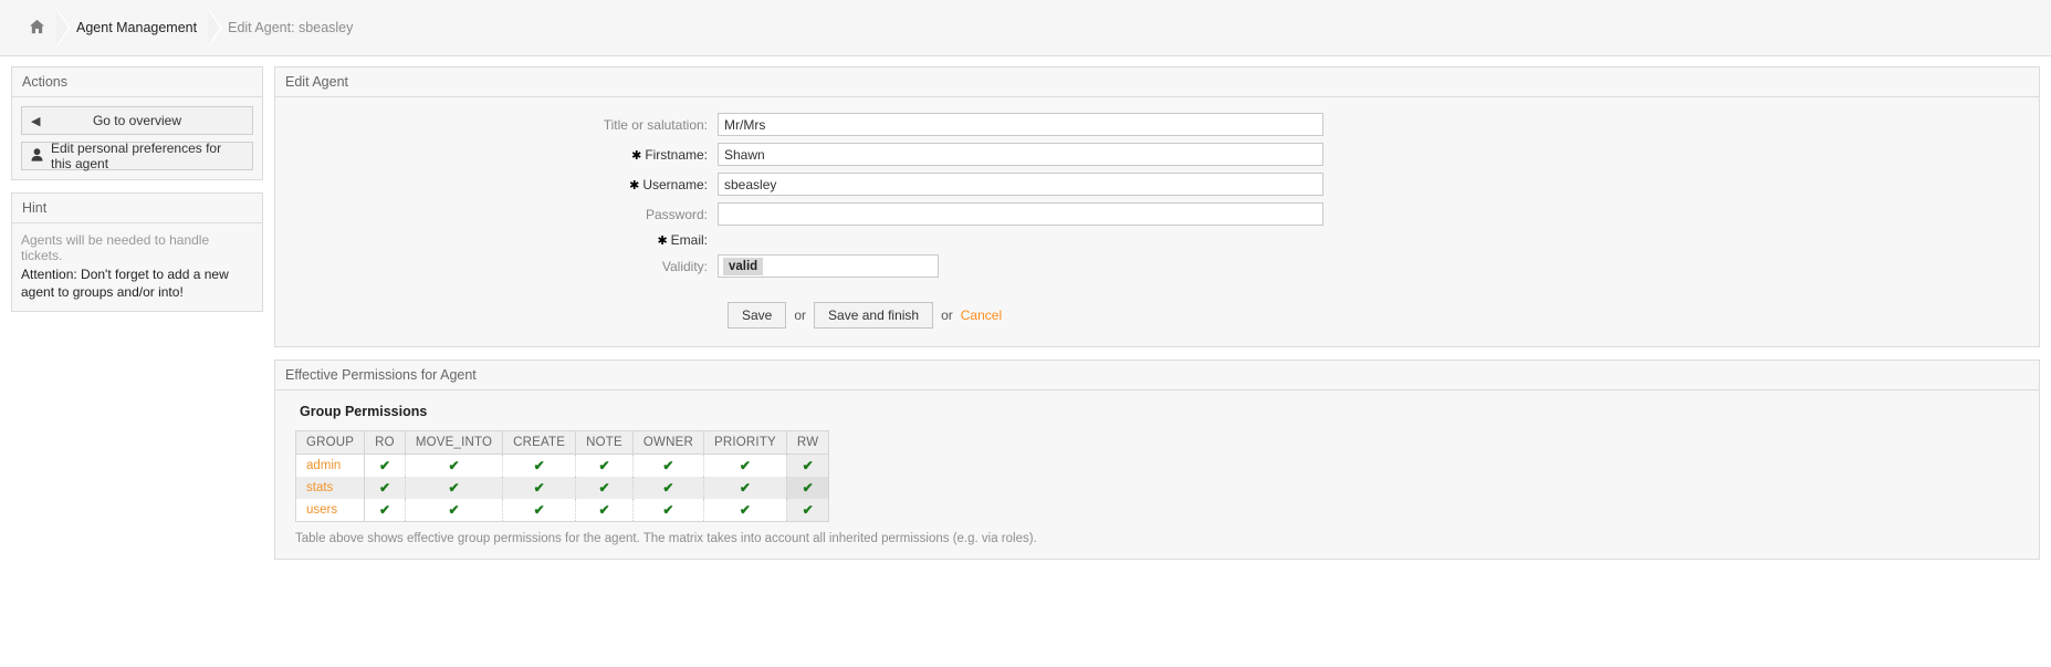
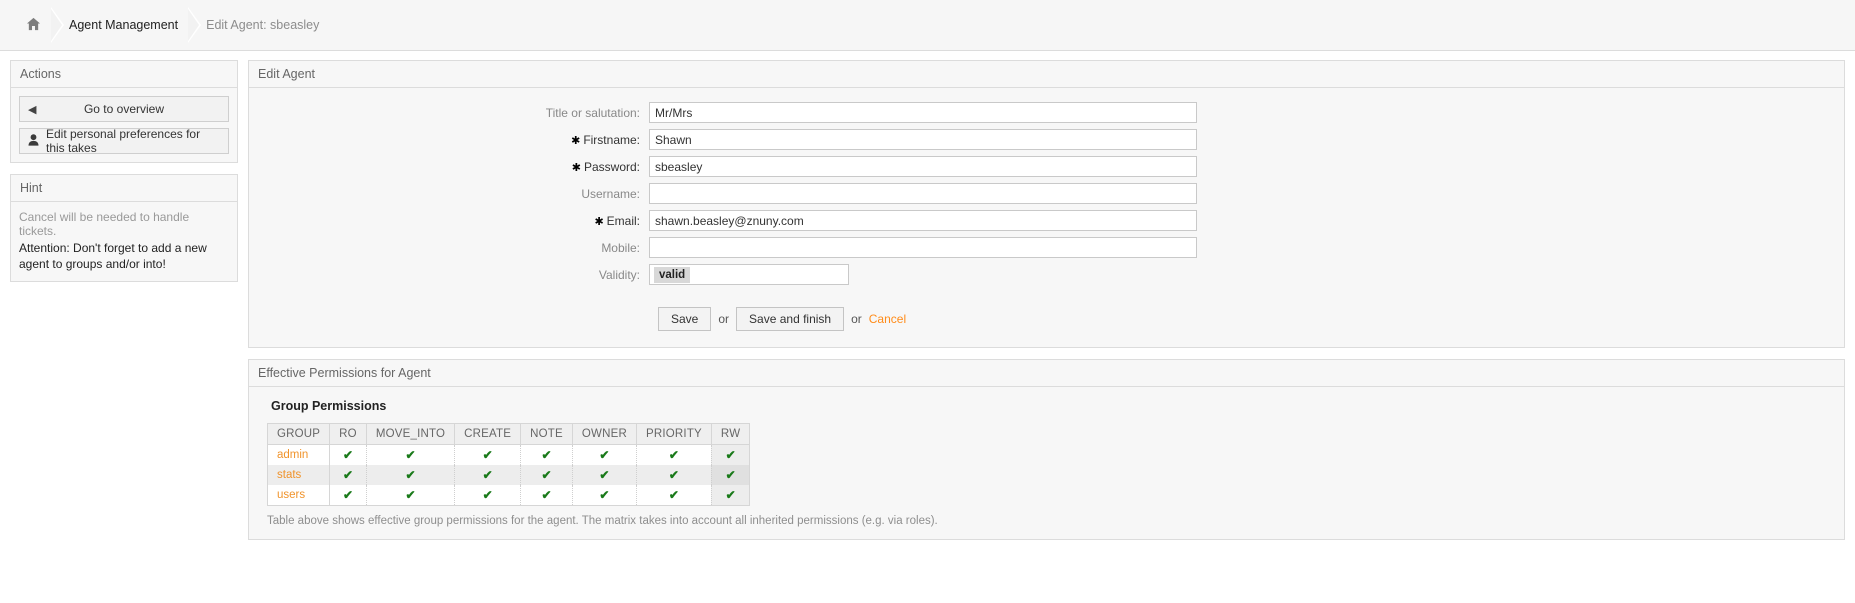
  Agent Management
  Edit Agent: sbeasley
  Actions
  ◀
  Go to overview
- Edit personal preferences for this agent
+ Edit personal preferences for this takes
  Hint
- Agents will be needed to handle tickets.
+ Cancel will be needed to handle tickets.
  Attention: Don't forget to add a new agent to groups and/or into!
  Edit Agent
  Title or salutation:
  Mr/Mrs
  ✱ Firstname:
  Shawn
- ✱ Username:
+ ✱ Password:
  sbeasley
- Password:
+ Username:
  ✱ Email:
+ shawn.beasley@znuny.com
+ Mobile:
  Validity:
  valid
  Save
  or
  Save and finish
  or
  Cancel
  Effective Permissions for Agent
  Group Permissions
  GROUP	RO	MOVE_INTO	CREATE	NOTE	OWNER	PRIORITY	RW
  admin	✔	✔	✔	✔	✔	✔	✔
  stats	✔	✔	✔	✔	✔	✔	✔
  users	✔	✔	✔	✔	✔	✔	✔
  Table above shows effective group permissions for the agent. The matrix takes into account all inherited permissions (e.g. via roles).
